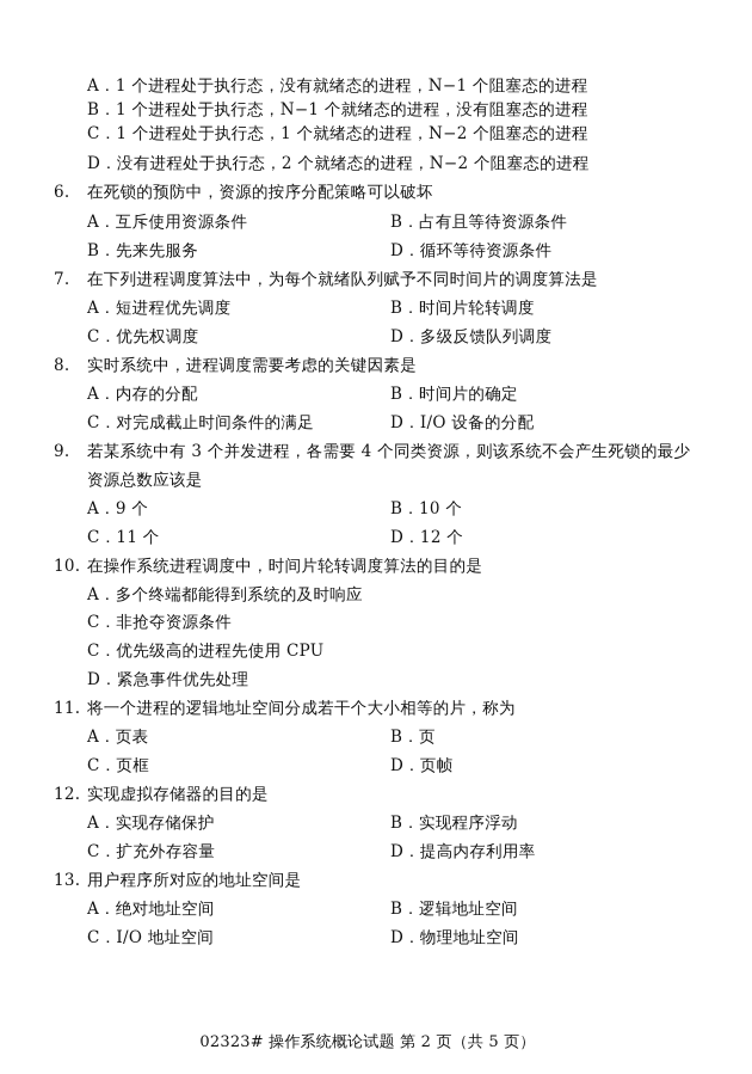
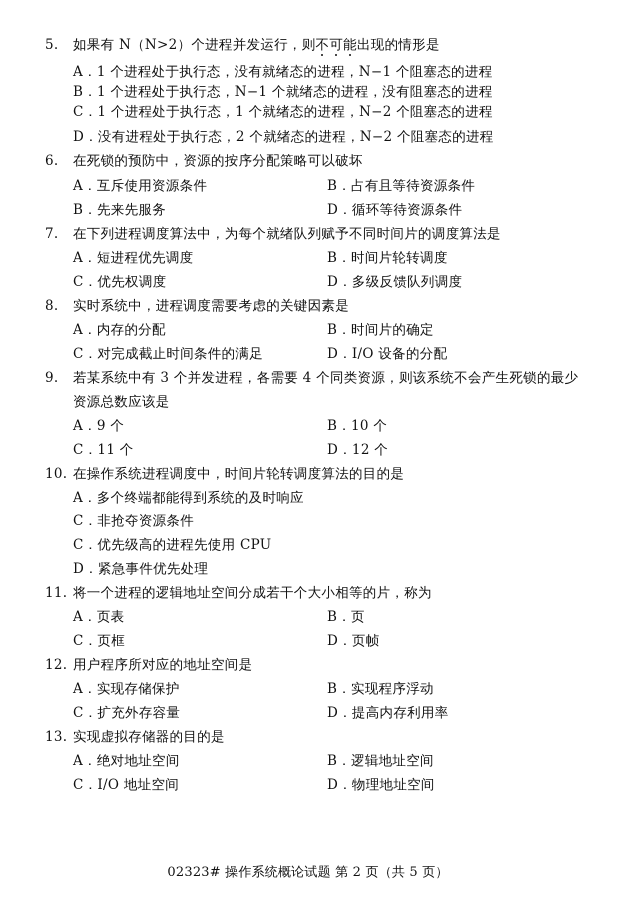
+ 5.
+ 如果有 N（N>2）个进程并发运行，则不可能出现的情形是
  A．1 个进程处于执行态，没有就绪态的进程，N−1 个阻塞态的进程
  B．1 个进程处于执行态，N−1 个就绪态的进程，没有阻塞态的进程
  C．1 个进程处于执行态，1 个就绪态的进程，N−2 个阻塞态的进程
  D．没有进程处于执行态，2 个就绪态的进程，N−2 个阻塞态的进程
  6.
  在死锁的预防中，资源的按序分配策略可以破坏
  A．互斥使用资源条件
  B．占有且等待资源条件
  B．先来先服务
  D．循环等待资源条件
  7.
  在下列进程调度算法中，为每个就绪队列赋予不同时间片的调度算法是
  A．短进程优先调度
  B．时间片轮转调度
  C．优先权调度
  D．多级反馈队列调度
  8.
  实时系统中，进程调度需要考虑的关键因素是
  A．内存的分配
  B．时间片的确定
  C．对完成截止时间条件的满足
  D．I/O 设备的分配
  9.
  若某系统中有 3 个并发进程，各需要 4 个同类资源，则该系统不会产生死锁的最少
  资源总数应该是
  A．9 个
  B．10 个
  C．11 个
  D．12 个
  10.
  在操作系统进程调度中，时间片轮转调度算法的目的是
  A．多个终端都能得到系统的及时响应
  C．非抢夺资源条件
  C．优先级高的进程先使用 CPU
  D．紧急事件优先处理
  11.
  将一个进程的逻辑地址空间分成若干个大小相等的片，称为
  A．页表
  B．页
  C．页框
  D．页帧
  12.
- 实现虚拟存储器的目的是
+ 用户程序所对应的地址空间是
  A．实现存储保护
  B．实现程序浮动
  C．扩充外存容量
  D．提高内存利用率
  13.
- 用户程序所对应的地址空间是
+ 实现虚拟存储器的目的是
  A．绝对地址空间
  B．逻辑地址空间
  C．I/O 地址空间
  D．物理地址空间
  02323# 操作系统概论试题 第 2 页（共 5 页）
